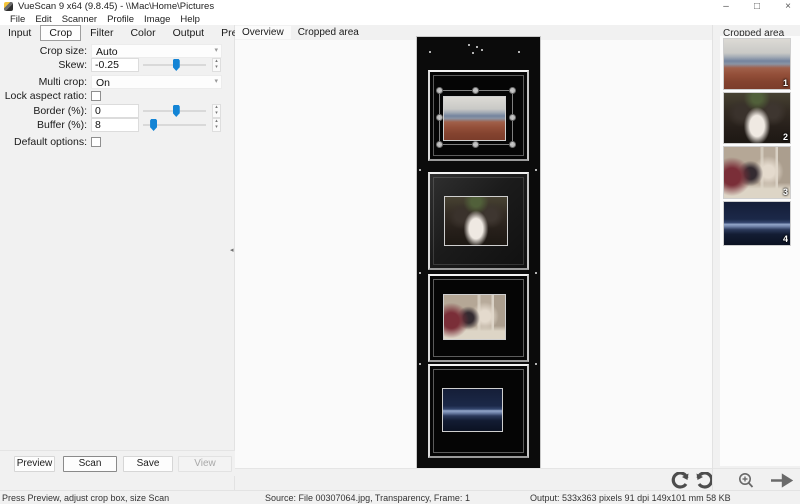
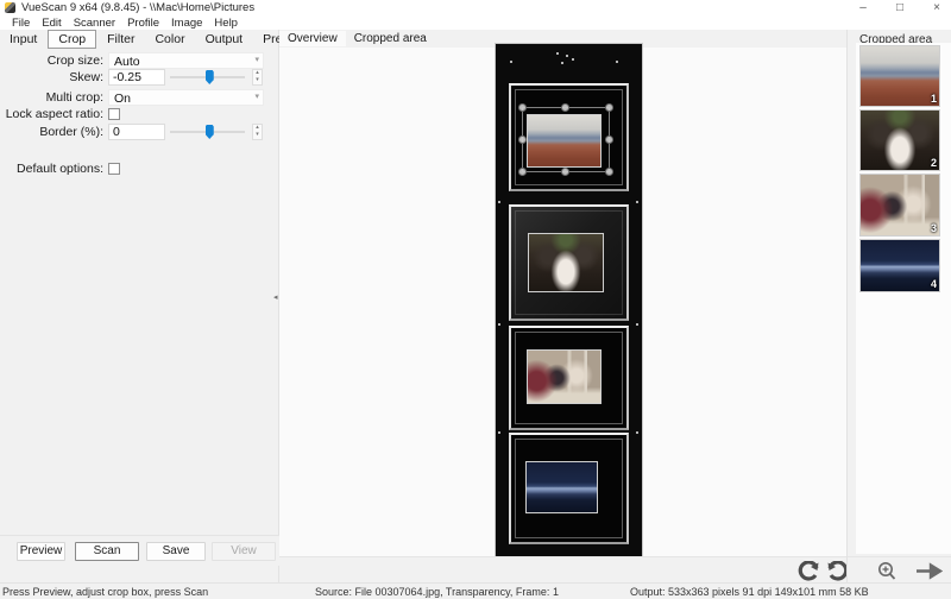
  VueScan 9 x64 (9.8.45) - \\Mac\Home\Pictures
  –
  □
  ×
  File
  Edit
  Scanner
  Profile
  Image
  Help
  Input
  Crop
  Filter
  Color
  Output
  Crop size:
  Auto
  Skew:
  -0.25
  Multi crop:
  On
  Lock aspect ratio:
  Border (%):
  0
- Buffer (%):
- 8
  Default options:
  Preview
  Scan
  Save
  View
  Overview
  Cropped area
  Cropped area
  1
  2
  3
  4
- Press Preview, adjust crop box, size Scan
+ Press Preview, adjust crop box, press Scan
  Source: File 00307064.jpg, Transparency, Frame: 1
  Output: 533x363 pixels 91 dpi 149x101 mm 58 KB
